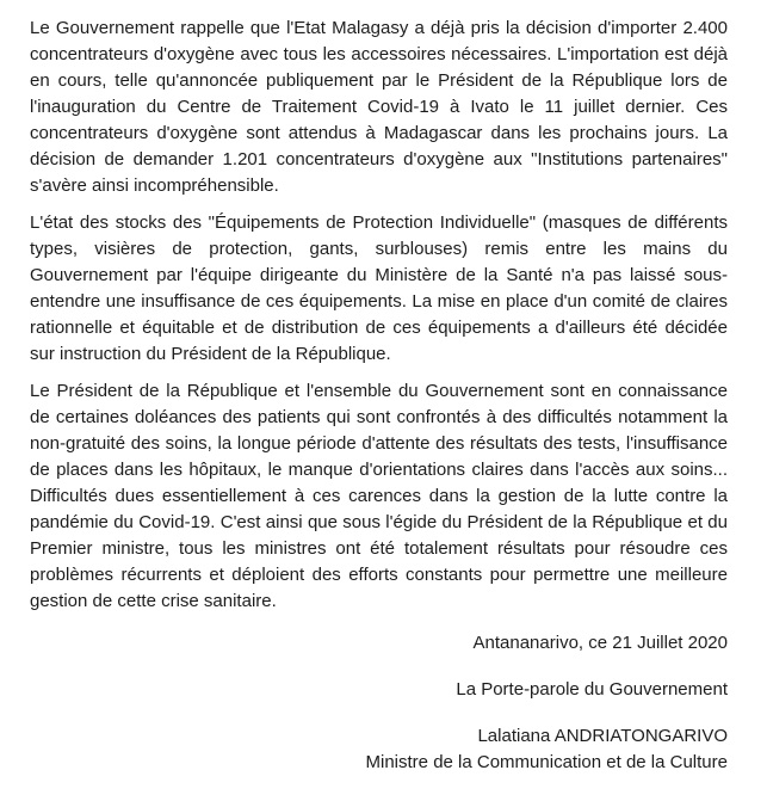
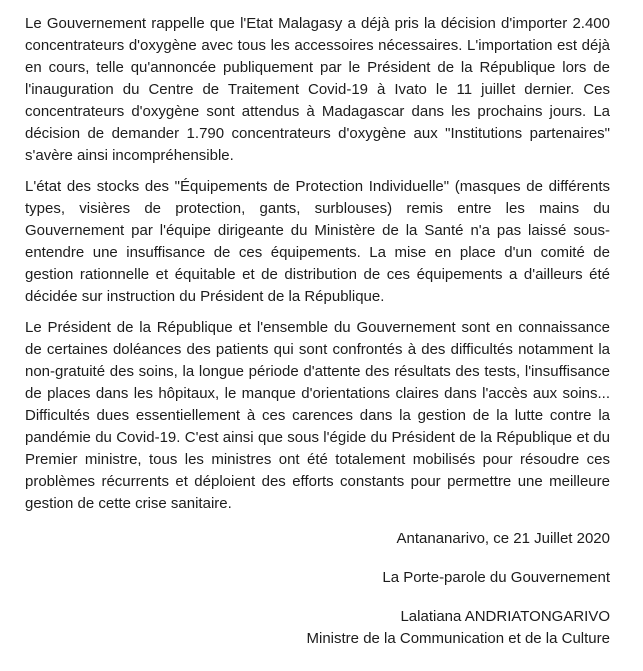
- Le Gouvernement rappelle que l'Etat Malagasy a déjà pris la décision d'importer 2.400 concentrateurs d'oxygène avec tous les accessoires nécessaires. L'importation est déjà en cours, telle qu'annoncée publiquement par le Président de la République lors de l'inauguration du Centre de Traitement Covid-19 à Ivato le 11 juillet dernier. Ces concentrateurs d'oxygène sont attendus à Madagascar dans les prochains jours. La décision de demander 1.201 concentrateurs d'oxygène aux "Institutions partenaires" s'avère ainsi incompréhensible.
+ Le Gouvernement rappelle que l'Etat Malagasy a déjà pris la décision d'importer 2.400 concentrateurs d'oxygène avec tous les accessoires nécessaires. L'importation est déjà en cours, telle qu'annoncée publiquement par le Président de la République lors de l'inauguration du Centre de Traitement Covid-19 à Ivato le 11 juillet dernier. Ces concentrateurs d'oxygène sont attendus à Madagascar dans les prochains jours. La décision de demander 1.790 concentrateurs d'oxygène aux "Institutions partenaires" s'avère ainsi incompréhensible.
- L'état des stocks des "Équipements de Protection Individuelle" (masques de différents types, visières de protection, gants, surblouses) remis entre les mains du Gouvernement par l'équipe dirigeante du Ministère de la Santé n'a pas laissé sous-entendre une insuffisance de ces équipements. La mise en place d'un comité de claires rationnelle et équitable et de distribution de ces équipements a d'ailleurs été décidée sur instruction du Président de la République.
+ L'état des stocks des "Équipements de Protection Individuelle" (masques de différents types, visières de protection, gants, surblouses) remis entre les mains du Gouvernement par l'équipe dirigeante du Ministère de la Santé n'a pas laissé sous-entendre une insuffisance de ces équipements. La mise en place d'un comité de gestion rationnelle et équitable et de distribution de ces équipements a d'ailleurs été décidée sur instruction du Président de la République.
- Le Président de la République et l'ensemble du Gouvernement sont en connaissance de certaines doléances des patients qui sont confrontés à des difficultés notamment la non-gratuité des soins, la longue période d'attente des résultats des tests, l'insuffisance de places dans les hôpitaux, le manque d'orientations claires dans l'accès aux soins... Difficultés dues essentiellement à ces carences dans la gestion de la lutte contre la pandémie du Covid-19. C'est ainsi que sous l'égide du Président de la République et du Premier ministre, tous les ministres ont été totalement résultats pour résoudre ces problèmes récurrents et déploient des efforts constants pour permettre une meilleure gestion de cette crise sanitaire.
+ Le Président de la République et l'ensemble du Gouvernement sont en connaissance de certaines doléances des patients qui sont confrontés à des difficultés notamment la non-gratuité des soins, la longue période d'attente des résultats des tests, l'insuffisance de places dans les hôpitaux, le manque d'orientations claires dans l'accès aux soins... Difficultés dues essentiellement à ces carences dans la gestion de la lutte contre la pandémie du Covid-19. C'est ainsi que sous l'égide du Président de la République et du Premier ministre, tous les ministres ont été totalement mobilisés pour résoudre ces problèmes récurrents et déploient des efforts constants pour permettre une meilleure gestion de cette crise sanitaire.
  Antananarivo, ce 21 Juillet 2020
  La Porte-parole du Gouvernement
  Lalatiana ANDRIATONGARIVO
  Ministre de la Communication et de la Culture
